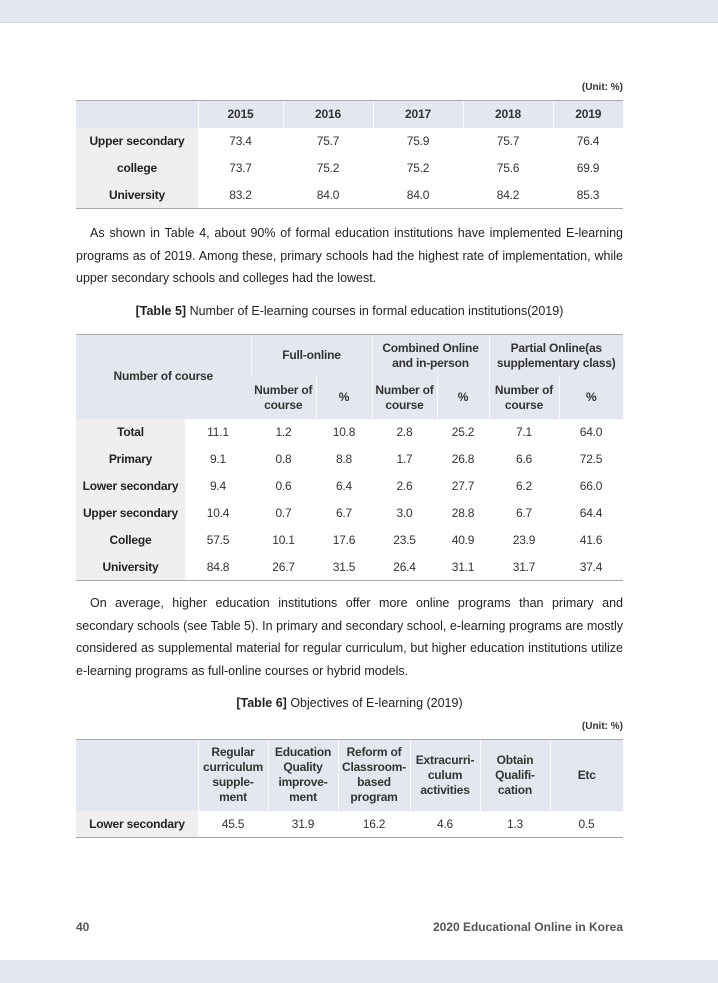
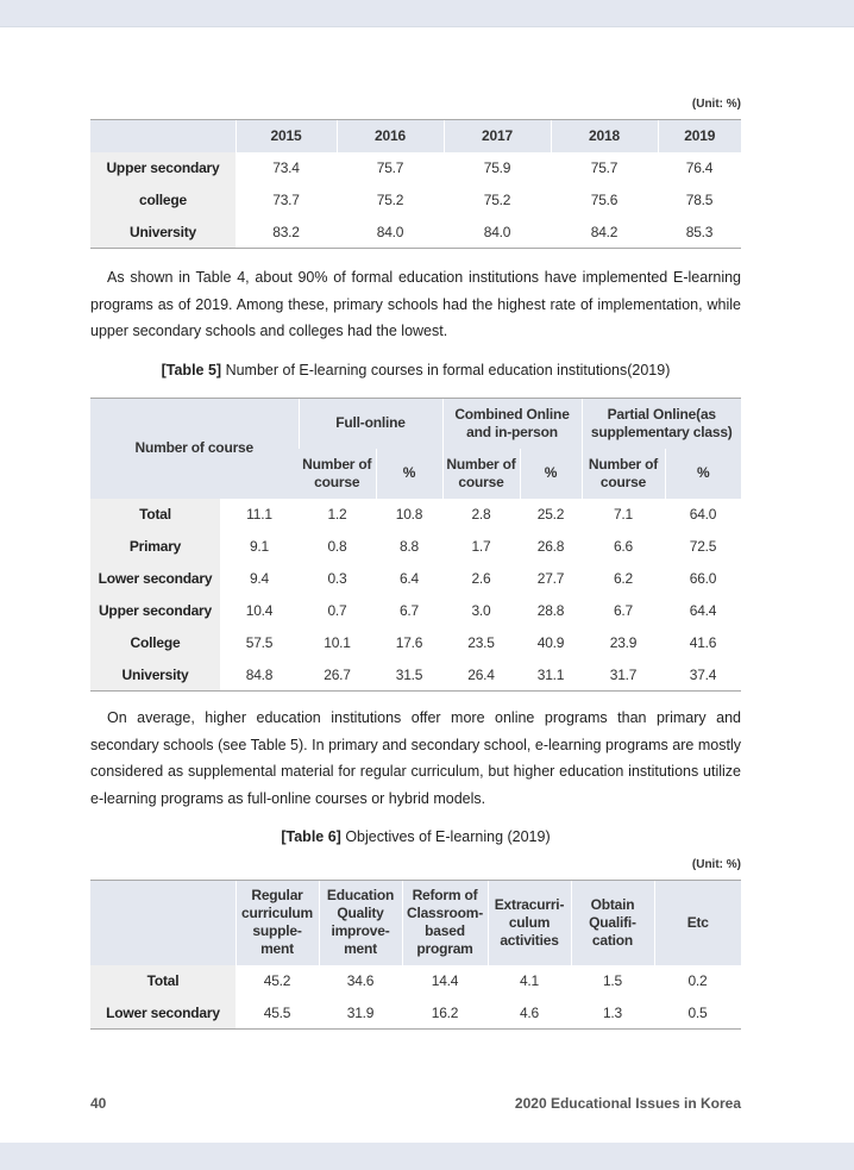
  (Unit: %)
  	2015	2016	2017	2018	2019
  Upper secondary	73.4	75.7	75.9	75.7	76.4
- college	73.7	75.2	75.2	75.6	69.9
+ college	73.7	75.2	75.2	75.6	78.5
  University	83.2	84.0	84.0	84.2	85.3
  As shown in Table 4, about 90% of formal education institutions have implemented E-learning programs as of 2019. Among these, primary schools had the highest rate of implementation, while upper secondary schools and colleges had the lowest.
  [Table 5] Number of E-learning courses in formal education institutions(2019)
  Number of course	Full-online	Combined Online and in-person	Partial Online(as supplementary class)
  Number of course	%	Number of course	%	Number of course	%
  Total	11.1	1.2	10.8	2.8	25.2	7.1	64.0
  Primary	9.1	0.8	8.8	1.7	26.8	6.6	72.5
- Lower secondary	9.4	0.6	6.4	2.6	27.7	6.2	66.0
+ Lower secondary	9.4	0.3	6.4	2.6	27.7	6.2	66.0
  Upper secondary	10.4	0.7	6.7	3.0	28.8	6.7	64.4
  College	57.5	10.1	17.6	23.5	40.9	23.9	41.6
  University	84.8	26.7	31.5	26.4	31.1	31.7	37.4
  On average, higher education institutions offer more online programs than primary and secondary schools (see Table 5). In primary and secondary school, e-learning programs are mostly considered as supplemental material for regular curriculum, but higher education institutions utilize e-learning programs as full-online courses or hybrid models.
  [Table 6] Objectives of E-learning (2019)
  (Unit: %)
  	Regular curriculum supple-ment	Education Quality improve-ment	Reform of Classroom-based program	Extracurri-culum activities	Obtain Qualifi-cation	Etc
+ Total	45.2	34.6	14.4	4.1	1.5	0.2
  Lower secondary	45.5	31.9	16.2	4.6	1.3	0.5
  40
- 2020 Educational Online in Korea
+ 2020 Educational Issues in Korea
